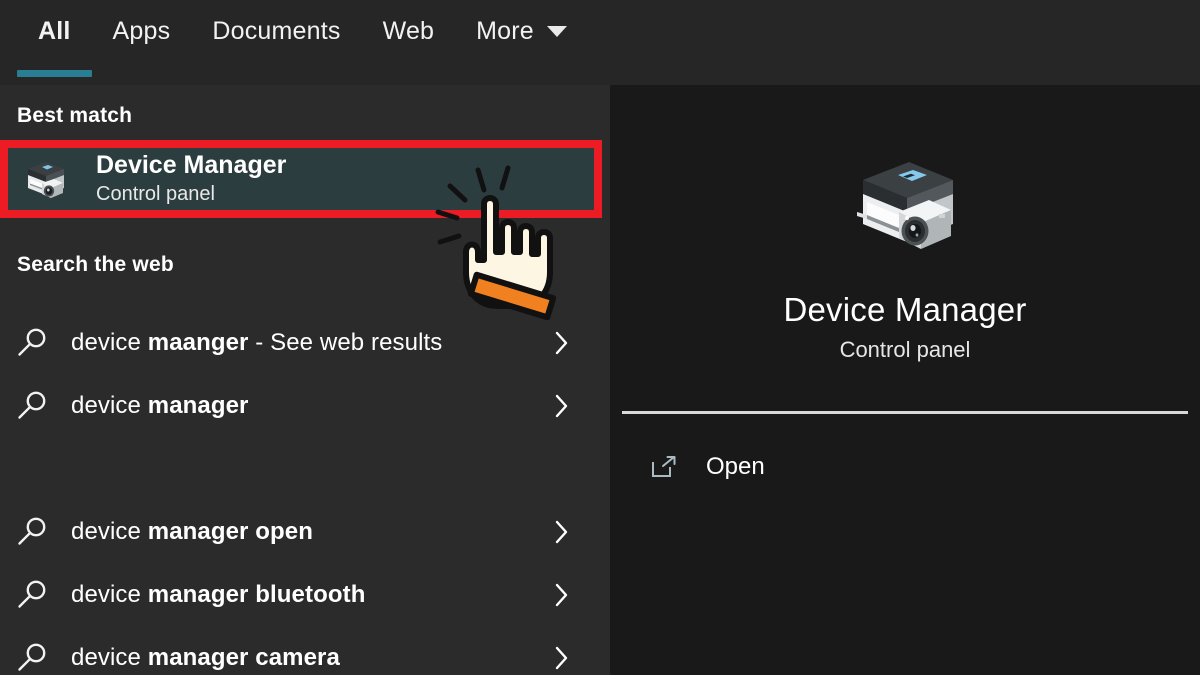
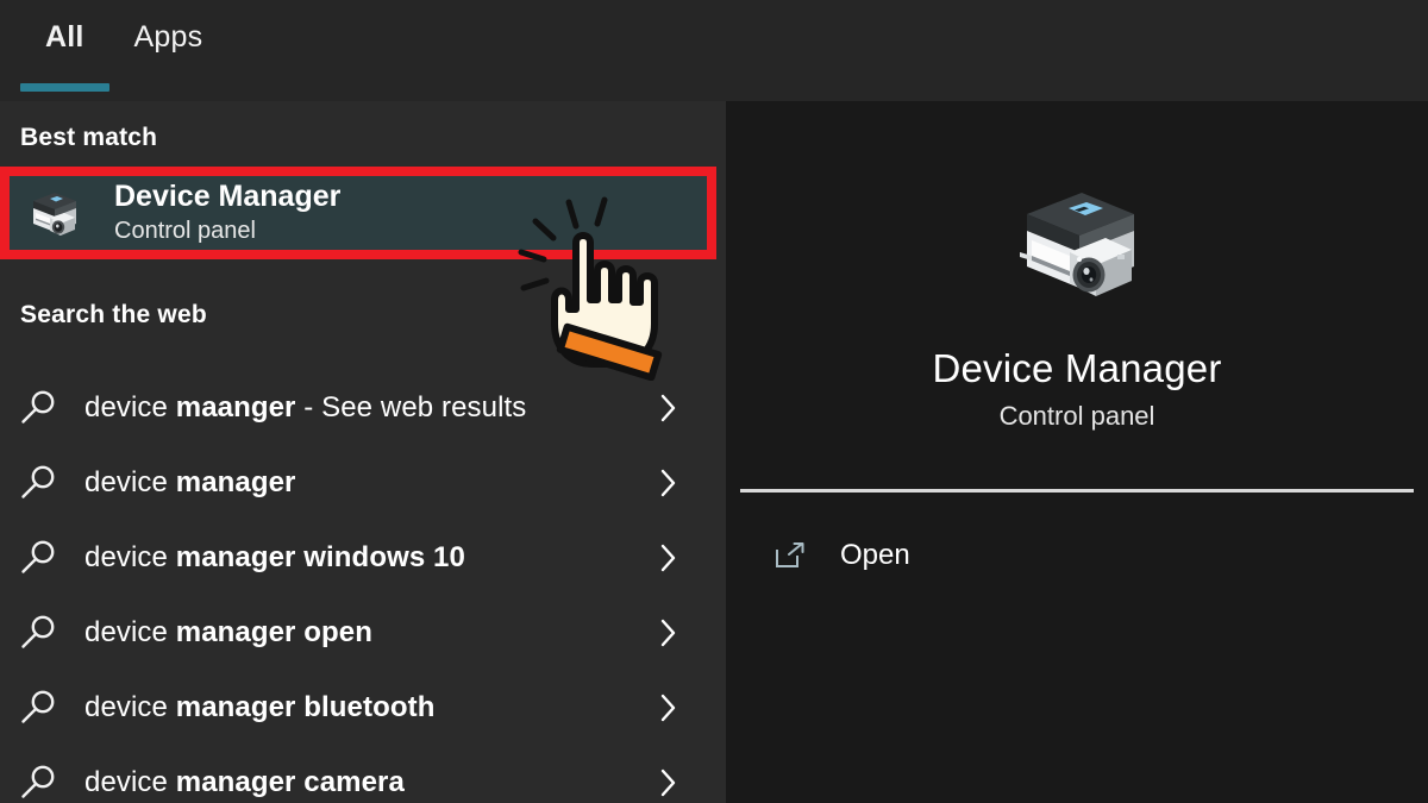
  All
  Apps
- Documents
- Web
- More
  Best match
  Device Manager
  Control panel
  Search the web
  device maanger - See web results
  device manager
+ device manager windows 10
  device manager open
  device manager bluetooth
  device manager camera
  Device Manager
  Control panel
  Open
